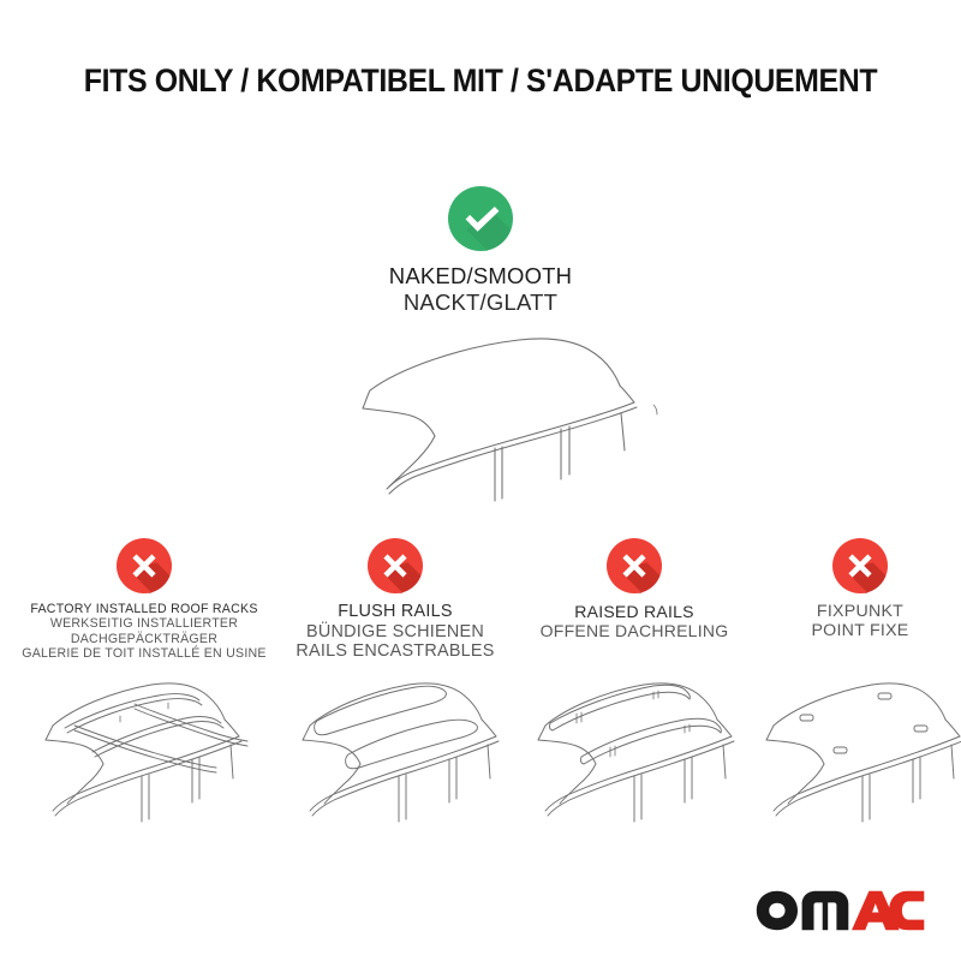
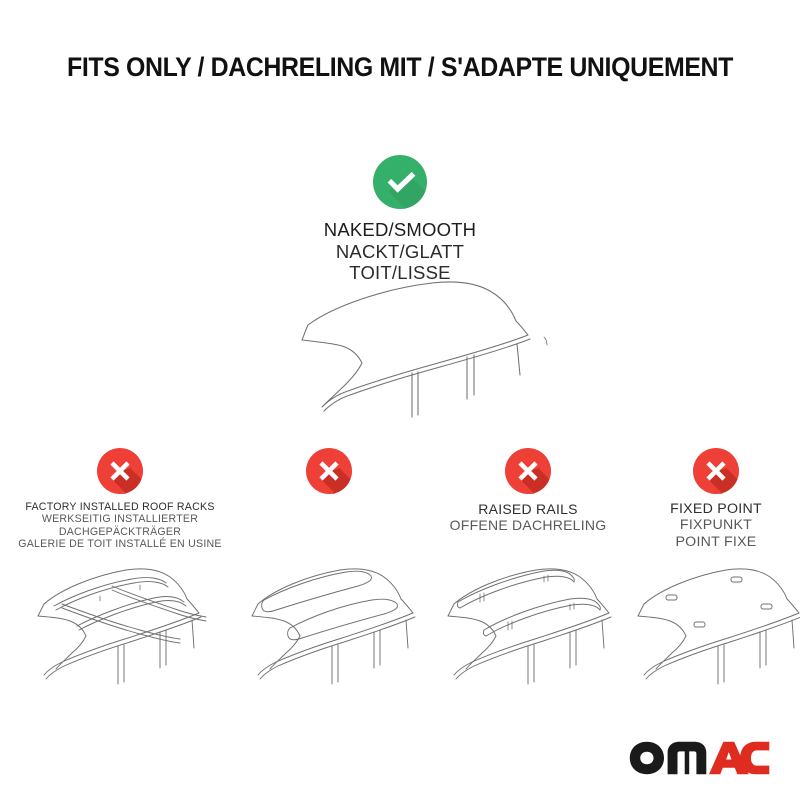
- FITS ONLY / KOMPATIBEL MIT / S'ADAPTE UNIQUEMENT
+ FITS ONLY / DACHRELING MIT / S'ADAPTE UNIQUEMENT
  NAKED/SMOOTH
  NACKT/GLATT
+ TOIT/LISSE
  FACTORY INSTALLED ROOF RACKS
  WERKSEITIG INSTALLIERTER
  DACHGEPÄCKTRÄGER
  GALERIE DE TOIT INSTALLÉ EN USINE
- FLUSH RAILS
- BÜNDIGE SCHIENEN
- RAILS ENCASTRABLES
  RAISED RAILS
  OFFENE DACHRELING
+ FIXED POINT
  FIXPUNKT
  POINT FIXE
